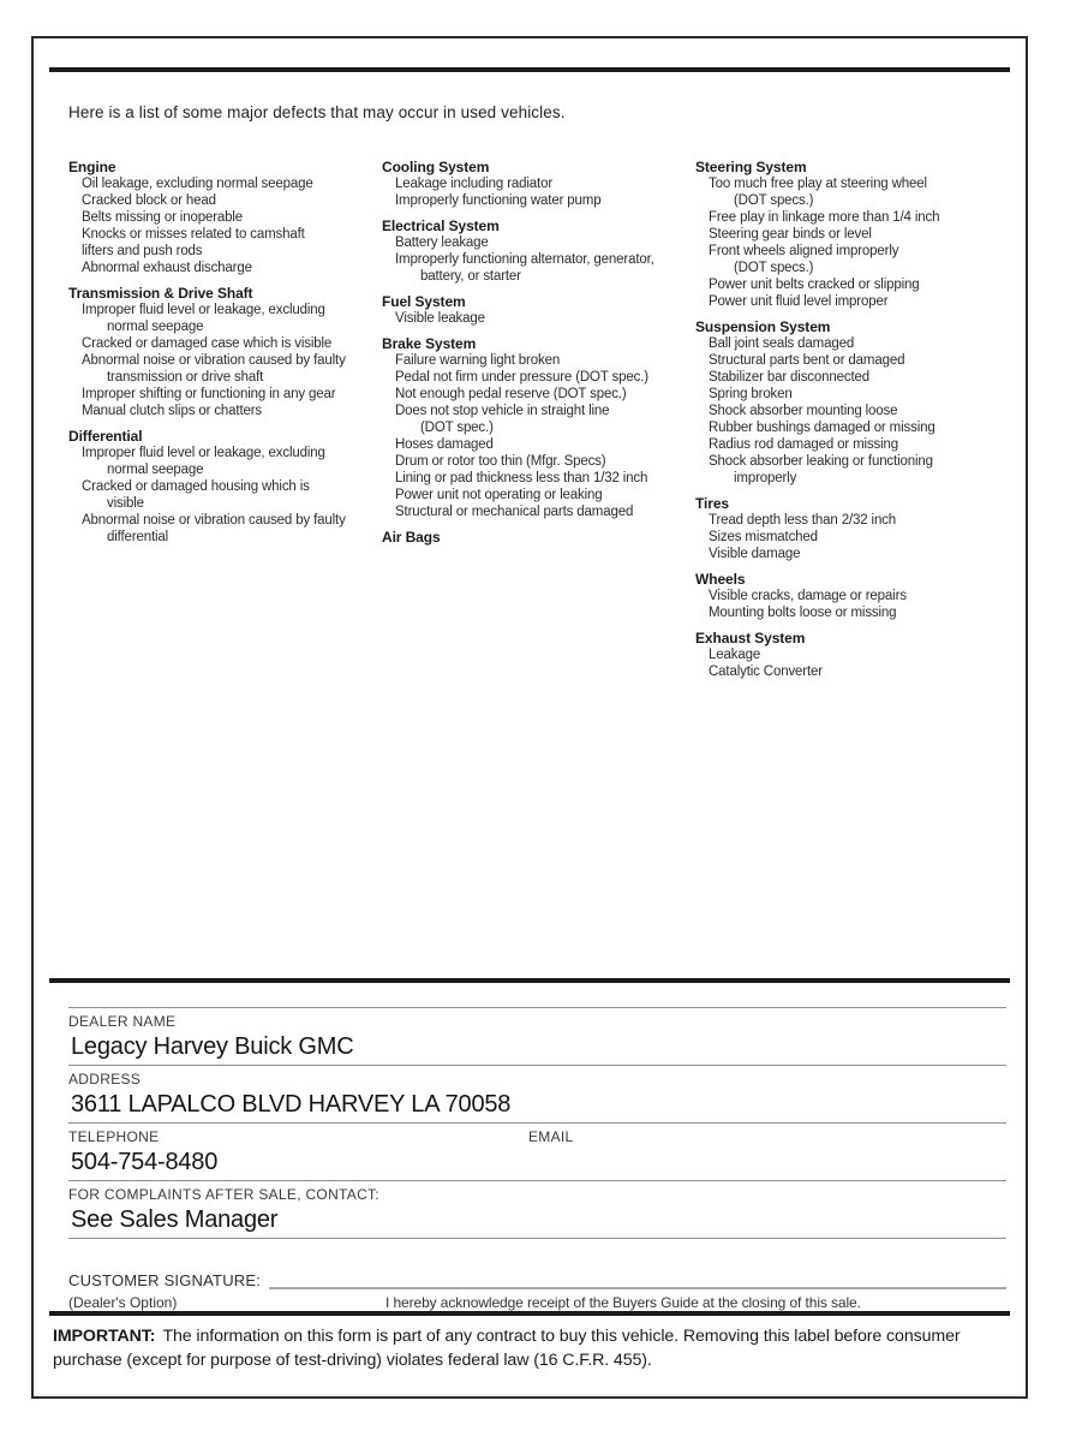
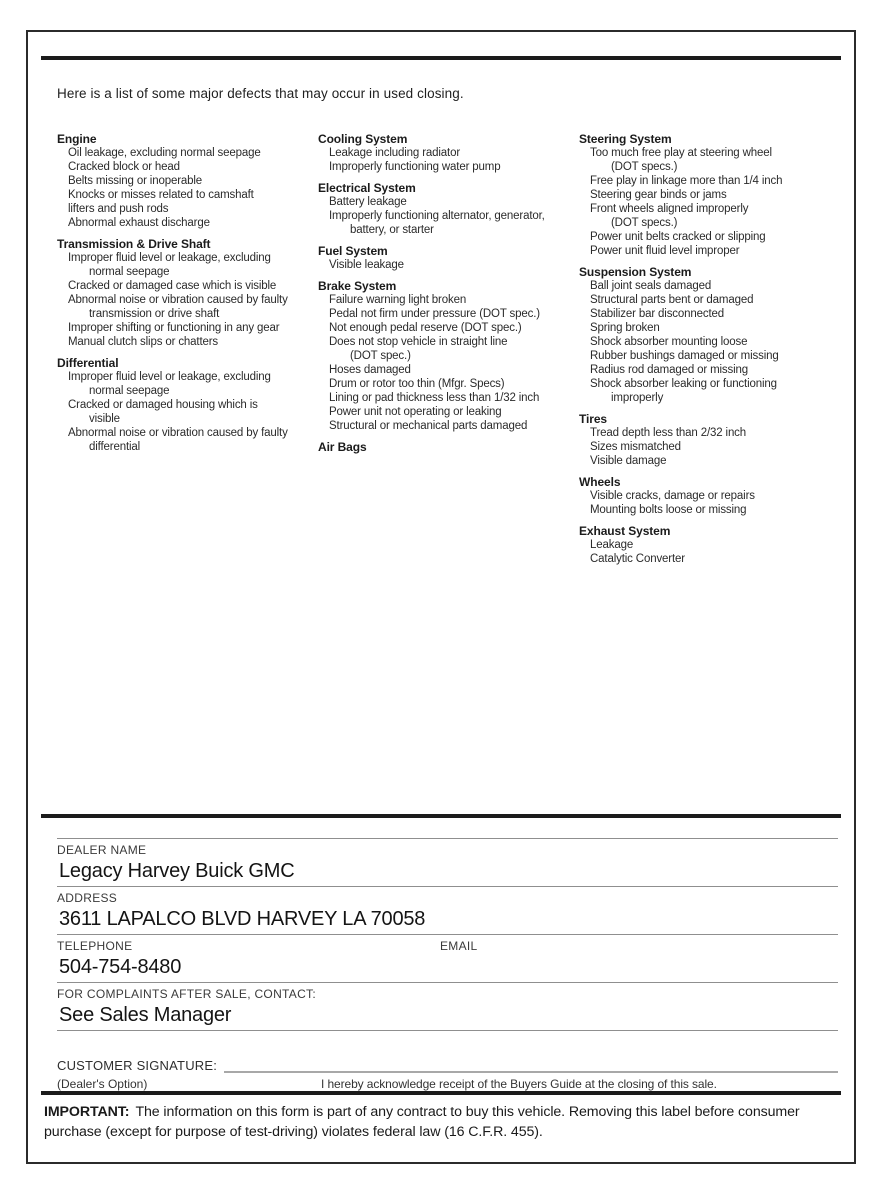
- Here is a list of some major defects that may occur in used vehicles.
+ Here is a list of some major defects that may occur in used closing.
  Engine
  Oil leakage, excluding normal seepage
  Cracked block or head
  Belts missing or inoperable
  Knocks or misses related to camshaft
  lifters and push rods
  Abnormal exhaust discharge
  Transmission & Drive Shaft
  Improper fluid level or leakage, excluding
  normal seepage
  Cracked or damaged case which is visible
  Abnormal noise or vibration caused by faulty
  transmission or drive shaft
  Improper shifting or functioning in any gear
  Manual clutch slips or chatters
  Differential
  Improper fluid level or leakage, excluding
  normal seepage
  Cracked or damaged housing which is
  visible
  Abnormal noise or vibration caused by faulty
  differential
  Cooling System
  Leakage including radiator
  Improperly functioning water pump
  Electrical System
  Battery leakage
  Improperly functioning alternator, generator,
  battery, or starter
  Fuel System
  Visible leakage
  Brake System
  Failure warning light broken
  Pedal not firm under pressure (DOT spec.)
  Not enough pedal reserve (DOT spec.)
  Does not stop vehicle in straight line
  (DOT spec.)
  Hoses damaged
  Drum or rotor too thin (Mfgr. Specs)
  Lining or pad thickness less than 1/32 inch
  Power unit not operating or leaking
  Structural or mechanical parts damaged
  Air Bags
  Steering System
  Too much free play at steering wheel
  (DOT specs.)
  Free play in linkage more than 1/4 inch
- Steering gear binds or level
+ Steering gear binds or jams
  Front wheels aligned improperly
  (DOT specs.)
  Power unit belts cracked or slipping
  Power unit fluid level improper
  Suspension System
  Ball joint seals damaged
  Structural parts bent or damaged
  Stabilizer bar disconnected
  Spring broken
  Shock absorber mounting loose
  Rubber bushings damaged or missing
  Radius rod damaged or missing
  Shock absorber leaking or functioning
  improperly
  Tires
  Tread depth less than 2/32 inch
  Sizes mismatched
  Visible damage
  Wheels
  Visible cracks, damage or repairs
  Mounting bolts loose or missing
  Exhaust System
  Leakage
  Catalytic Converter
  DEALER NAME
  Legacy Harvey Buick GMC
  ADDRESS
  3611 LAPALCO BLVD HARVEY LA 70058
  TELEPHONE
  EMAIL
  504-754-8480
  FOR COMPLAINTS AFTER SALE, CONTACT:
  See Sales Manager
  CUSTOMER SIGNATURE:
  (Dealer's Option)
  I hereby acknowledge receipt of the Buyers Guide at the closing of this sale.
  IMPORTANT: The information on this form is part of any contract to buy this vehicle. Removing this label before consumer purchase (except for purpose of test-driving) violates federal law (16 C.F.R. 455).
